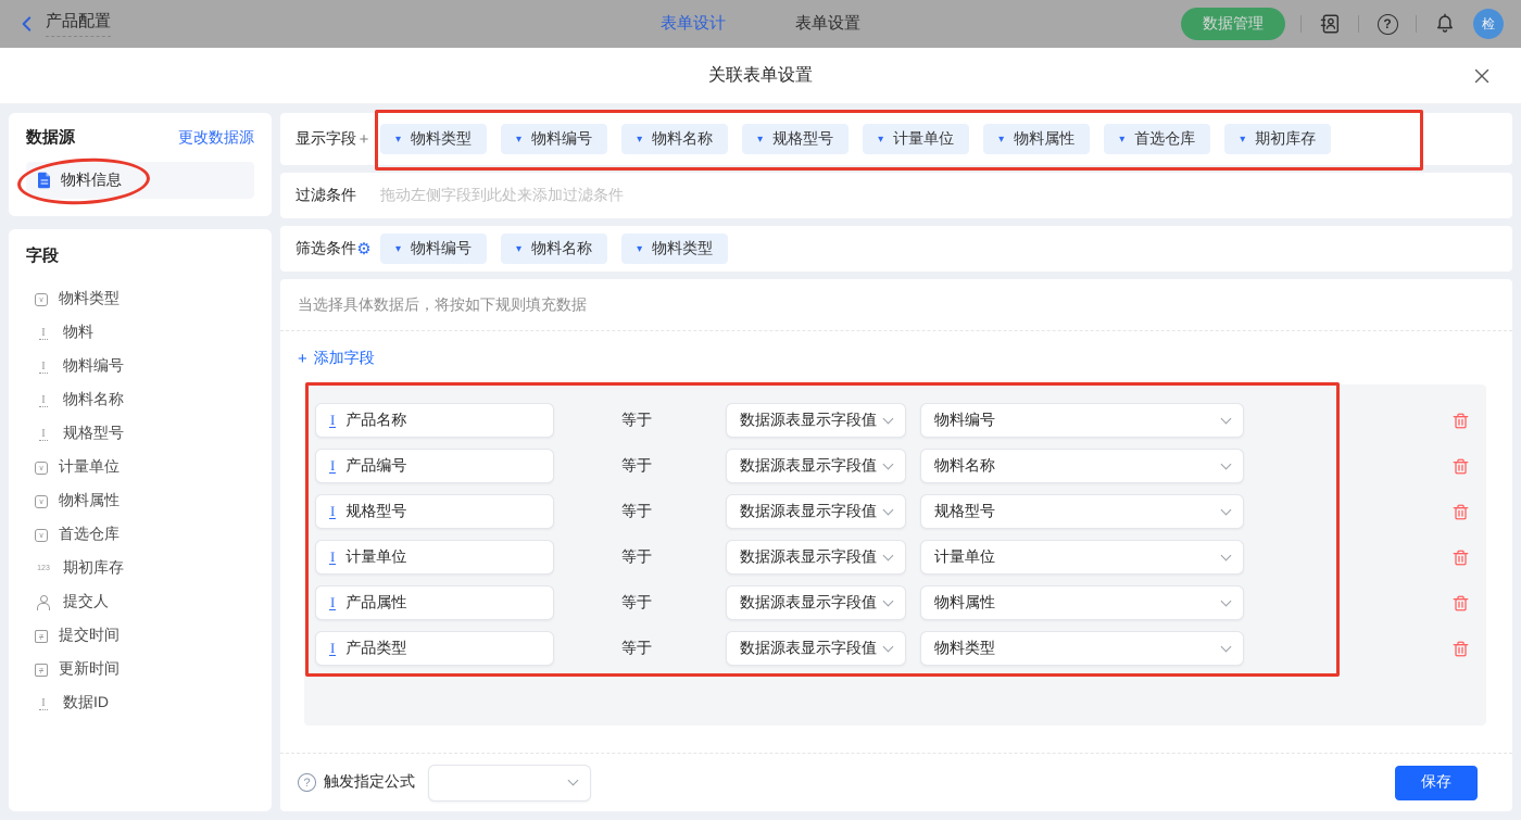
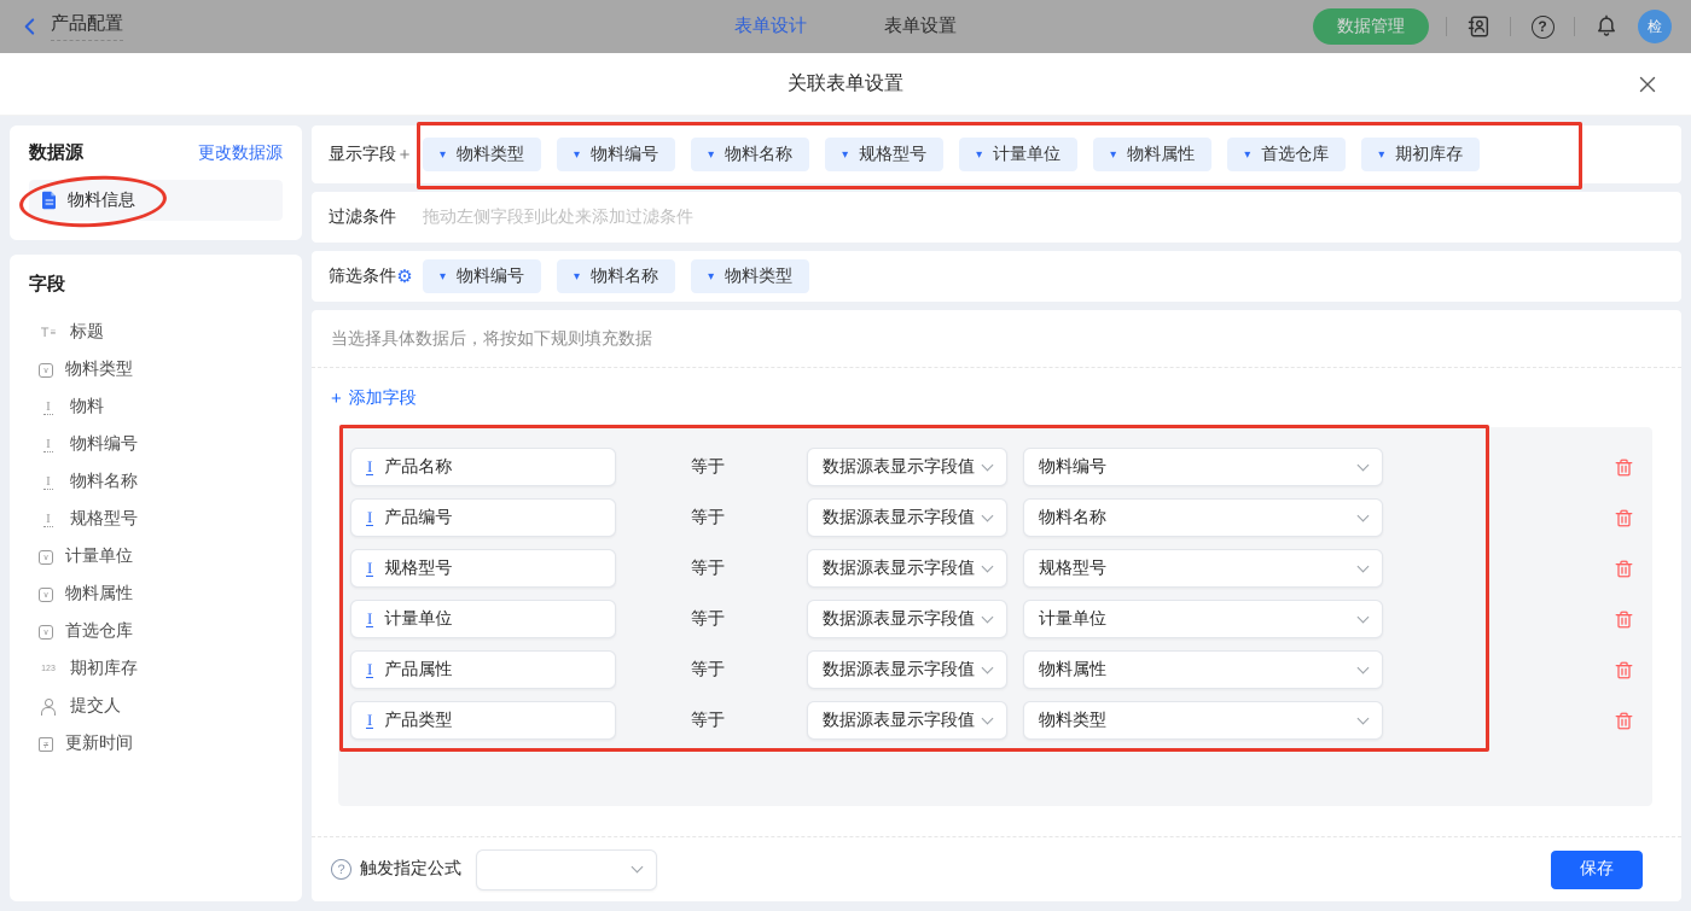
  产品配置
  表单设计
  表单设置
  数据管理
  检
  关联表单设置
  数据源
  更改数据源
  物料信息
  字段
+ 标题
  物料类型
  物料
  物料编号
  物料名称
  规格型号
  计量单位
  物料属性
  首选仓库
  期初库存
  提交人
- 提交时间
  更新时间
- 数据ID
  显示字段
  物料类型
  物料编号
  物料名称
  规格型号
  计量单位
  物料属性
  首选仓库
  期初库存
  过滤条件
  拖动左侧字段到此处来添加过滤条件
  筛选条件
  物料编号
  物料名称
  物料类型
  当选择具体数据后，将按如下规则填充数据
  添加字段
  产品名称
  等于
  数据源表显示字段值
  物料编号
  产品编号
  等于
  数据源表显示字段值
  物料名称
  规格型号
  等于
  数据源表显示字段值
  规格型号
  计量单位
  等于
  数据源表显示字段值
  计量单位
  产品属性
  等于
  数据源表显示字段值
  物料属性
  产品类型
  等于
  数据源表显示字段值
  物料类型
  触发指定公式
  保存
